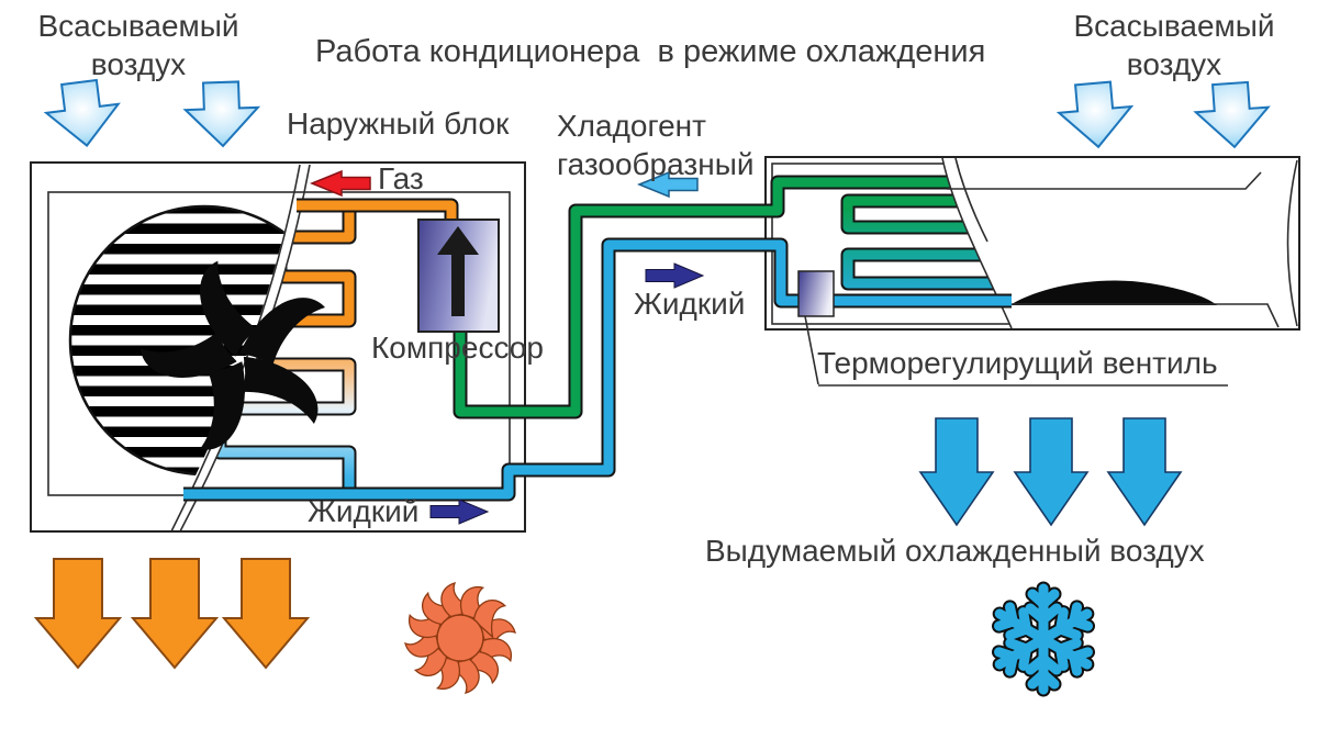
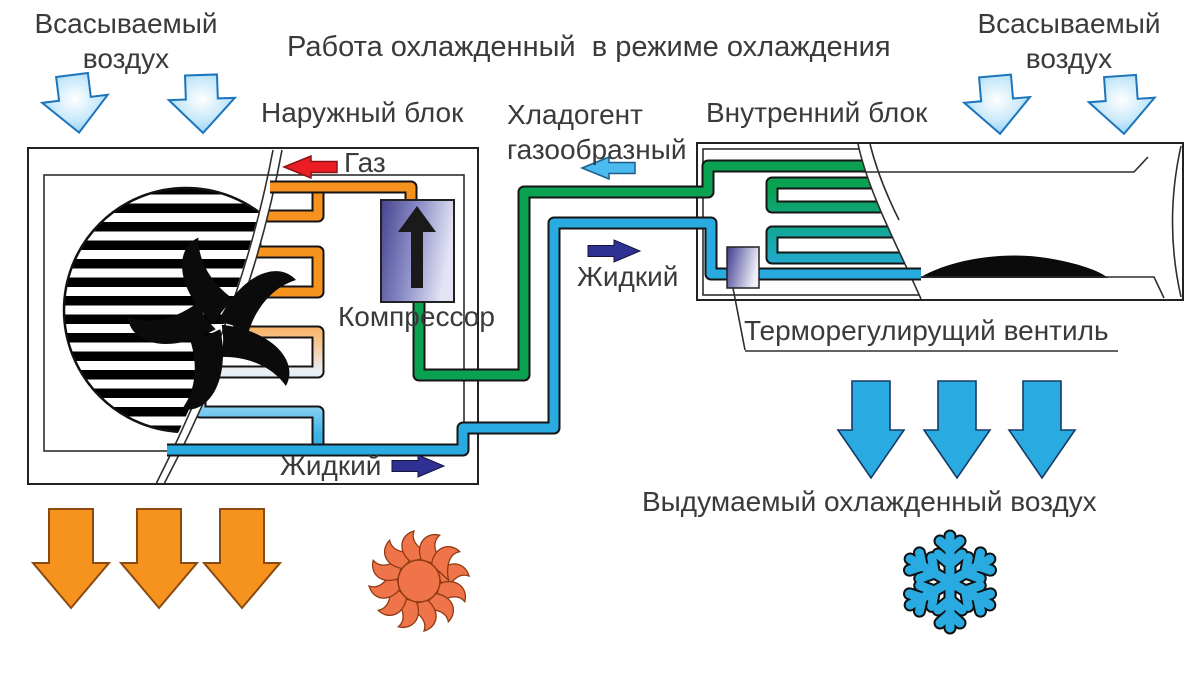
- Работа кондиционера в режиме охлаждения
+ Работа охлажденный в режиме охлаждения
  Всасываемый
  воздух
  Всасываемый
  воздух
  Наружный блок
+ Внутренний блок
  Хладогент
  газообразный
  Газ
  Компрессор
  Жидкий
  Жидкий
  Терморегулирущий вентиль
  Выдумаемый охлажденный воздух
